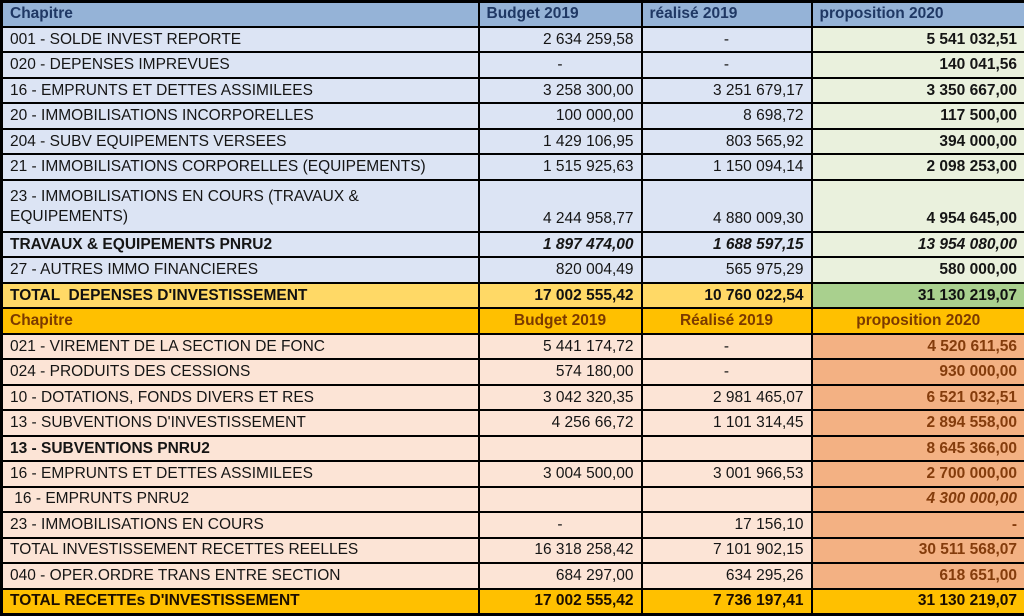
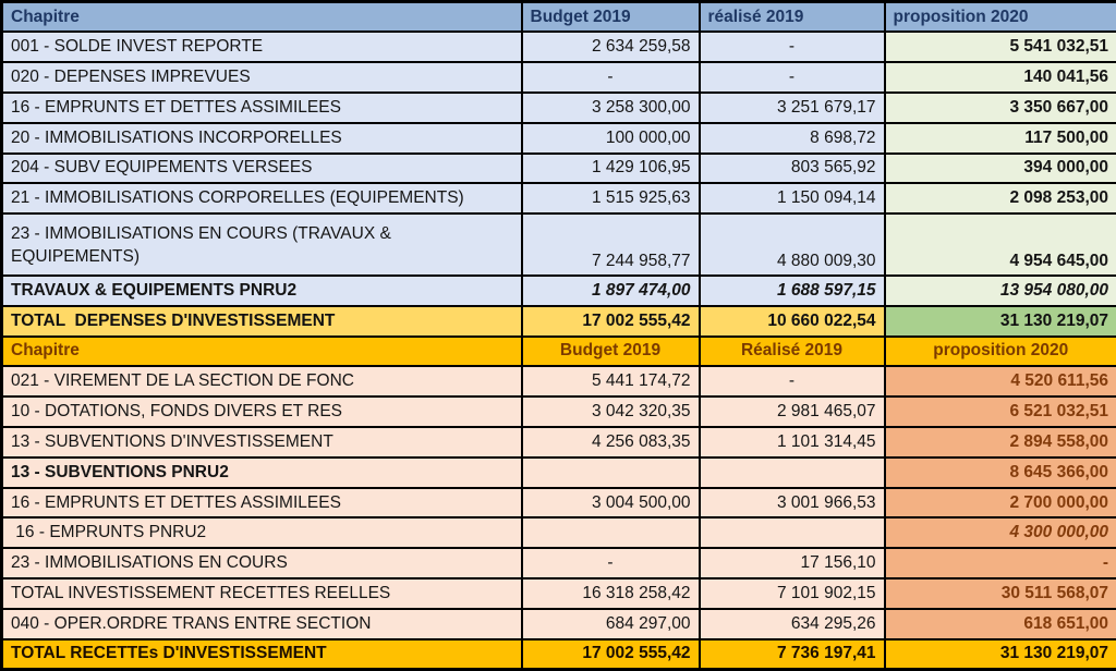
  Chapitre	Budget 2019	réalisé 2019	proposition 2020
  001 - SOLDE INVEST REPORTE	2 634 259,58	-	5 541 032,51
  020 - DEPENSES IMPREVUES	-	-	140 041,56
  16 - EMPRUNTS ET DETTES ASSIMILEES	3 258 300,00	3 251 679,17	3 350 667,00
  20 - IMMOBILISATIONS INCORPORELLES	100 000,00	8 698,72	117 500,00
  204 - SUBV EQUIPEMENTS VERSEES	1 429 106,95	803 565,92	394 000,00
  21 - IMMOBILISATIONS CORPORELLES (EQUIPEMENTS)	1 515 925,63	1 150 094,14	2 098 253,00
- 23 - IMMOBILISATIONS EN COURS (TRAVAUX & EQUIPEMENTS)	4 244 958,77	4 880 009,30	4 954 645,00
+ 23 - IMMOBILISATIONS EN COURS (TRAVAUX & EQUIPEMENTS)	7 244 958,77	4 880 009,30	4 954 645,00
  TRAVAUX & EQUIPEMENTS PNRU2	1 897 474,00	1 688 597,15	13 954 080,00
- 27 - AUTRES IMMO FINANCIERES	820 004,49	565 975,29	580 000,00
- TOTAL DEPENSES D'INVESTISSEMENT	17 002 555,42	10 760 022,54	31 130 219,07
+ TOTAL DEPENSES D'INVESTISSEMENT	17 002 555,42	10 660 022,54	31 130 219,07
  Chapitre	Budget 2019	Réalisé 2019	proposition 2020
  021 - VIREMENT DE LA SECTION DE FONC	5 441 174,72	-	4 520 611,56
- 024 - PRODUITS DES CESSIONS	574 180,00	-	930 000,00
  10 - DOTATIONS, FONDS DIVERS ET RES	3 042 320,35	2 981 465,07	6 521 032,51
- 13 - SUBVENTIONS D'INVESTISSEMENT	4 256 66,72	1 101 314,45	2 894 558,00
+ 13 - SUBVENTIONS D'INVESTISSEMENT	4 256 083,35	1 101 314,45	2 894 558,00
  13 - SUBVENTIONS PNRU2			8 645 366,00
  16 - EMPRUNTS ET DETTES ASSIMILEES	3 004 500,00	3 001 966,53	2 700 000,00
  16 - EMPRUNTS PNRU2			4 300 000,00
  23 - IMMOBILISATIONS EN COURS	-	17 156,10	-
  TOTAL INVESTISSEMENT RECETTES REELLES	16 318 258,42	7 101 902,15	30 511 568,07
  040 - OPER.ORDRE TRANS ENTRE SECTION	684 297,00	634 295,26	618 651,00
  TOTAL RECETTEs D'INVESTISSEMENT	17 002 555,42	7 736 197,41	31 130 219,07
